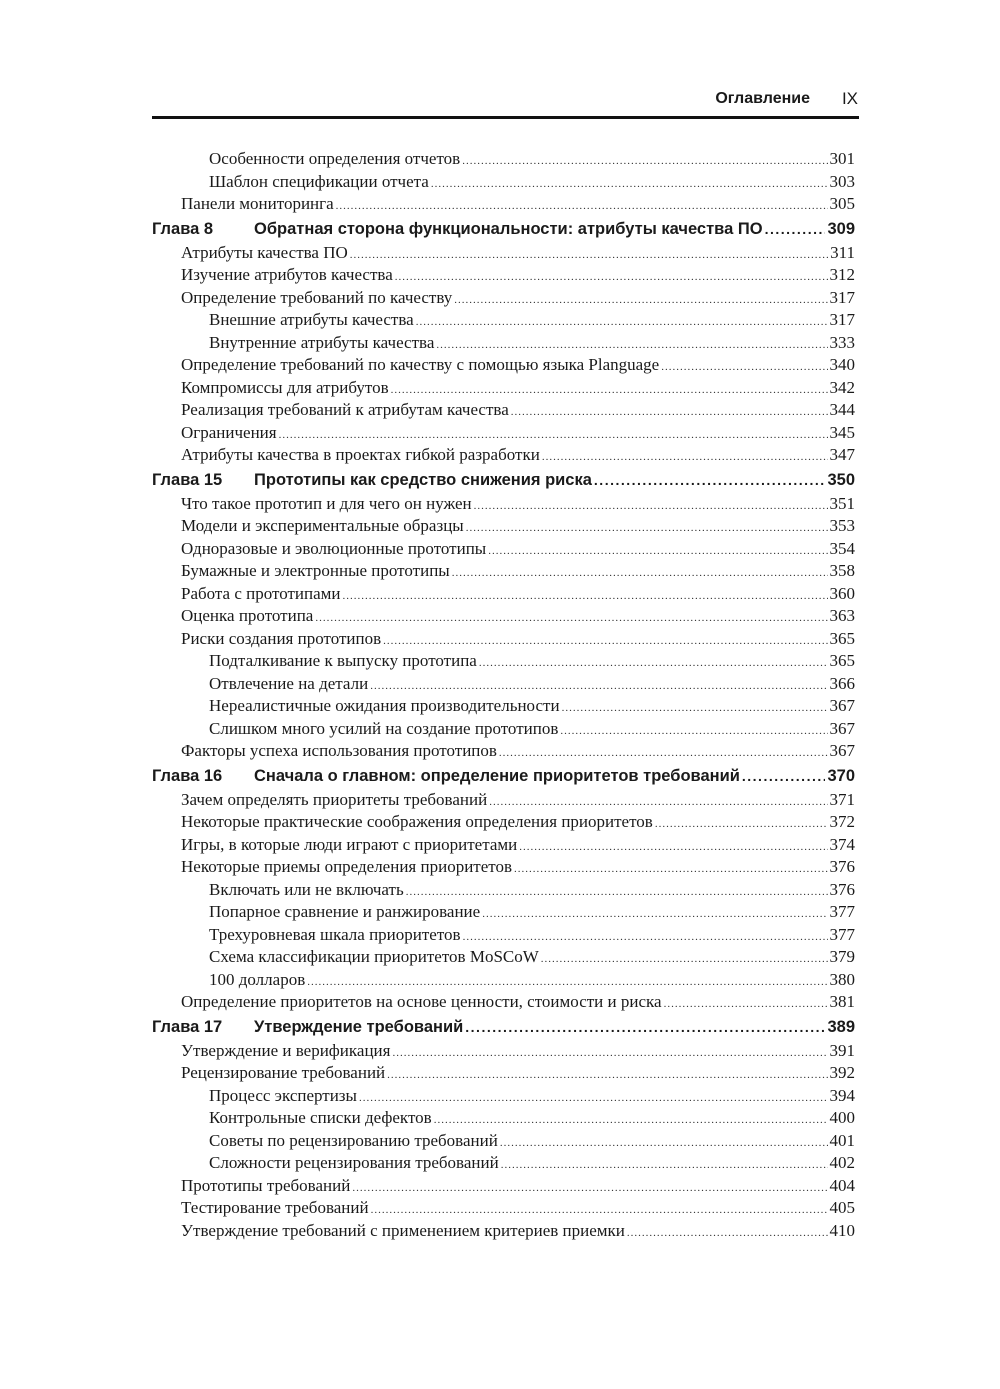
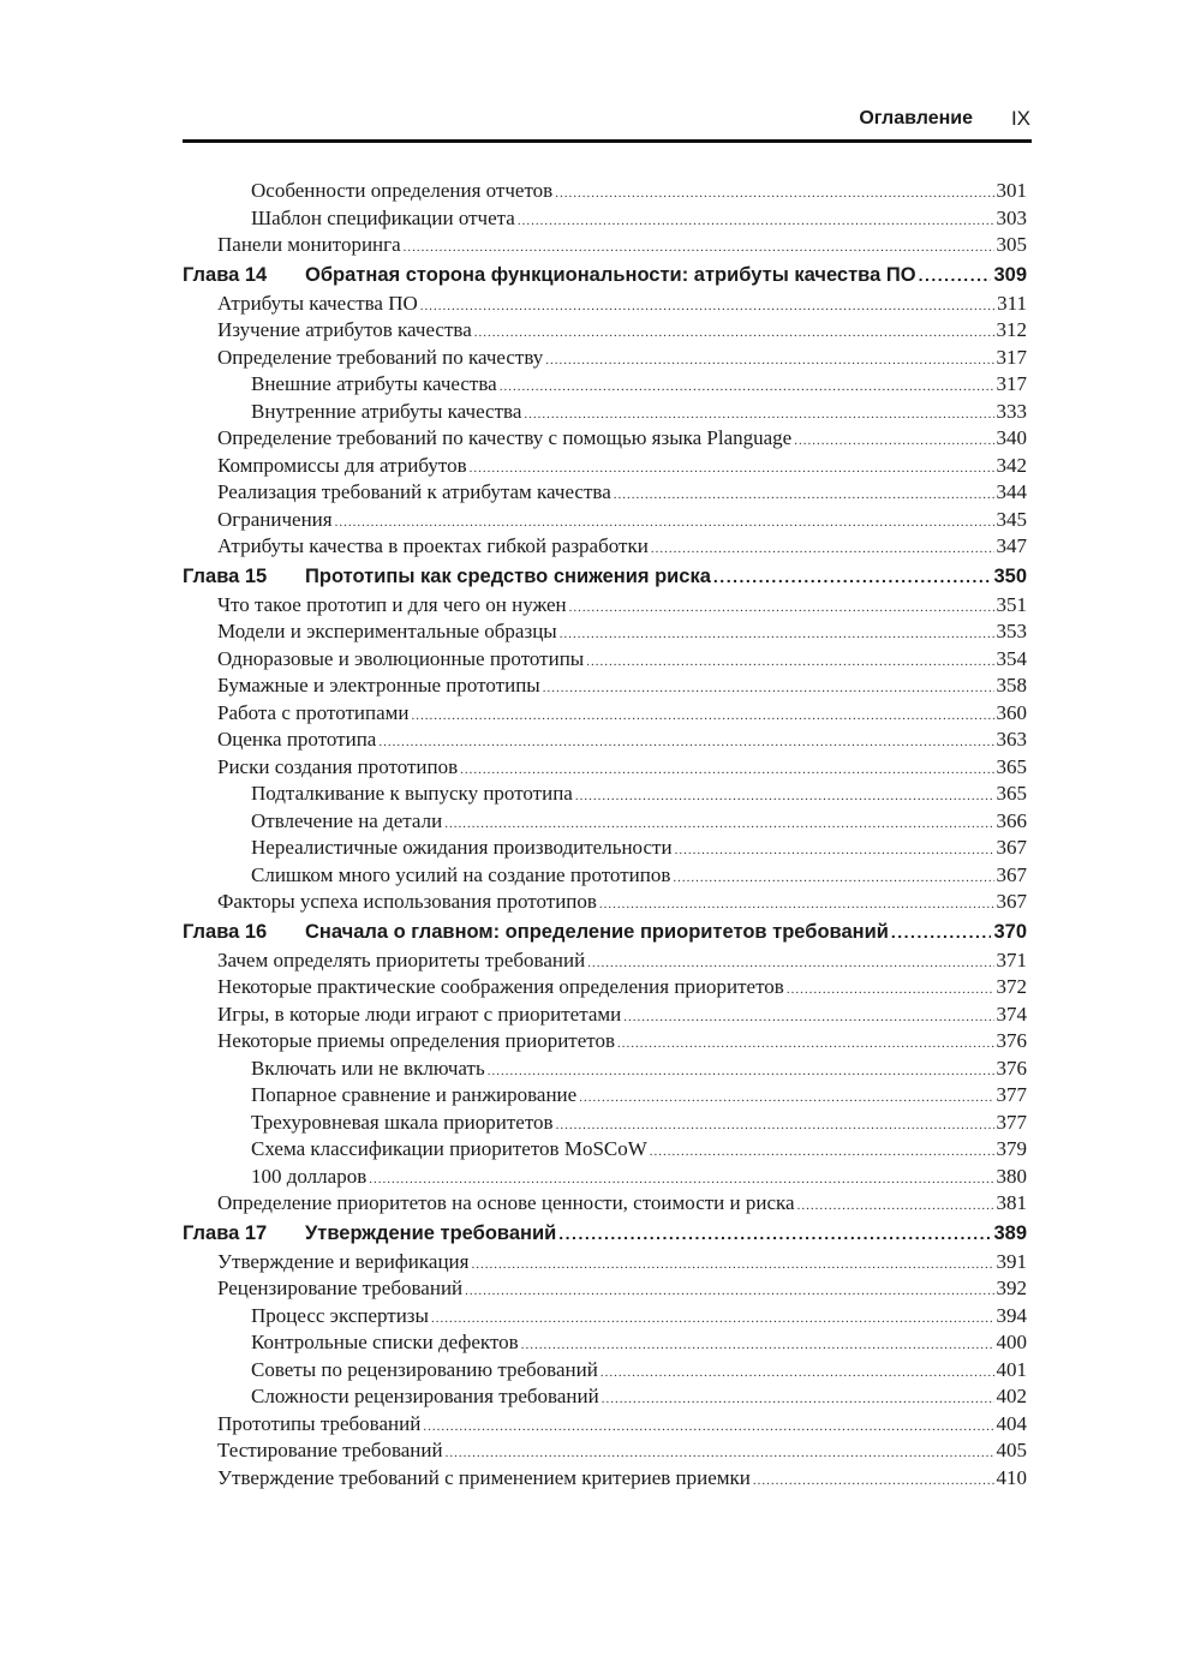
  Оглавление
  IX
  Особенности определения отчетов
  301
  Шаблон спецификации отчета
  303
  Панели мониторинга
  305
- Глава 8
+ Глава 14
  Обратная сторона функциональности: атрибуты качества ПО
  309
  Атрибуты качества ПО
  311
  Изучение атрибутов качества
  312
  Определение требований по качеству
  317
  Внешние атрибуты качества
  317
  Внутренние атрибуты качества
  333
  Определение требований по качеству с помощью языка Planguage
  340
  Компромиссы для атрибутов
  342
  Реализация требований к атрибутам качества
  344
  Ограничения
  345
  Атрибуты качества в проектах гибкой разработки
  347
  Глава 15
  Прототипы как средство снижения риска
  350
  Что такое прототип и для чего он нужен
  351
  Модели и экспериментальные образцы
  353
  Одноразовые и эволюционные прототипы
  354
  Бумажные и электронные прототипы
  358
  Работа с прототипами
  360
  Оценка прототипа
  363
  Риски создания прототипов
  365
  Подталкивание к выпуску прототипа
  365
  Отвлечение на детали
  366
  Нереалистичные ожидания производительности
  367
  Слишком много усилий на создание прототипов
  367
  Факторы успеха использования прототипов
  367
  Глава 16
  Сначала о главном: определение приоритетов требований
  370
  Зачем определять приоритеты требований
  371
  Некоторые практические соображения определения приоритетов
  372
  Игры, в которые люди играют с приоритетами
  374
  Некоторые приемы определения приоритетов
  376
  Включать или не включать
  376
  Попарное сравнение и ранжирование
  377
  Трехуровневая шкала приоритетов
  377
  Схема классификации приоритетов MoSCoW
  379
  100 долларов
  380
  Определение приоритетов на основе ценности, стоимости и риска
  381
  Глава 17
  Утверждение требований
  389
  Утверждение и верификация
  391
  Рецензирование требований
  392
  Процесс экспертизы
  394
  Контрольные списки дефектов
  400
  Советы по рецензированию требований
  401
  Сложности рецензирования требований
  402
  Прототипы требований
  404
  Тестирование требований
  405
  Утверждение требований с применением критериев приемки
  410
